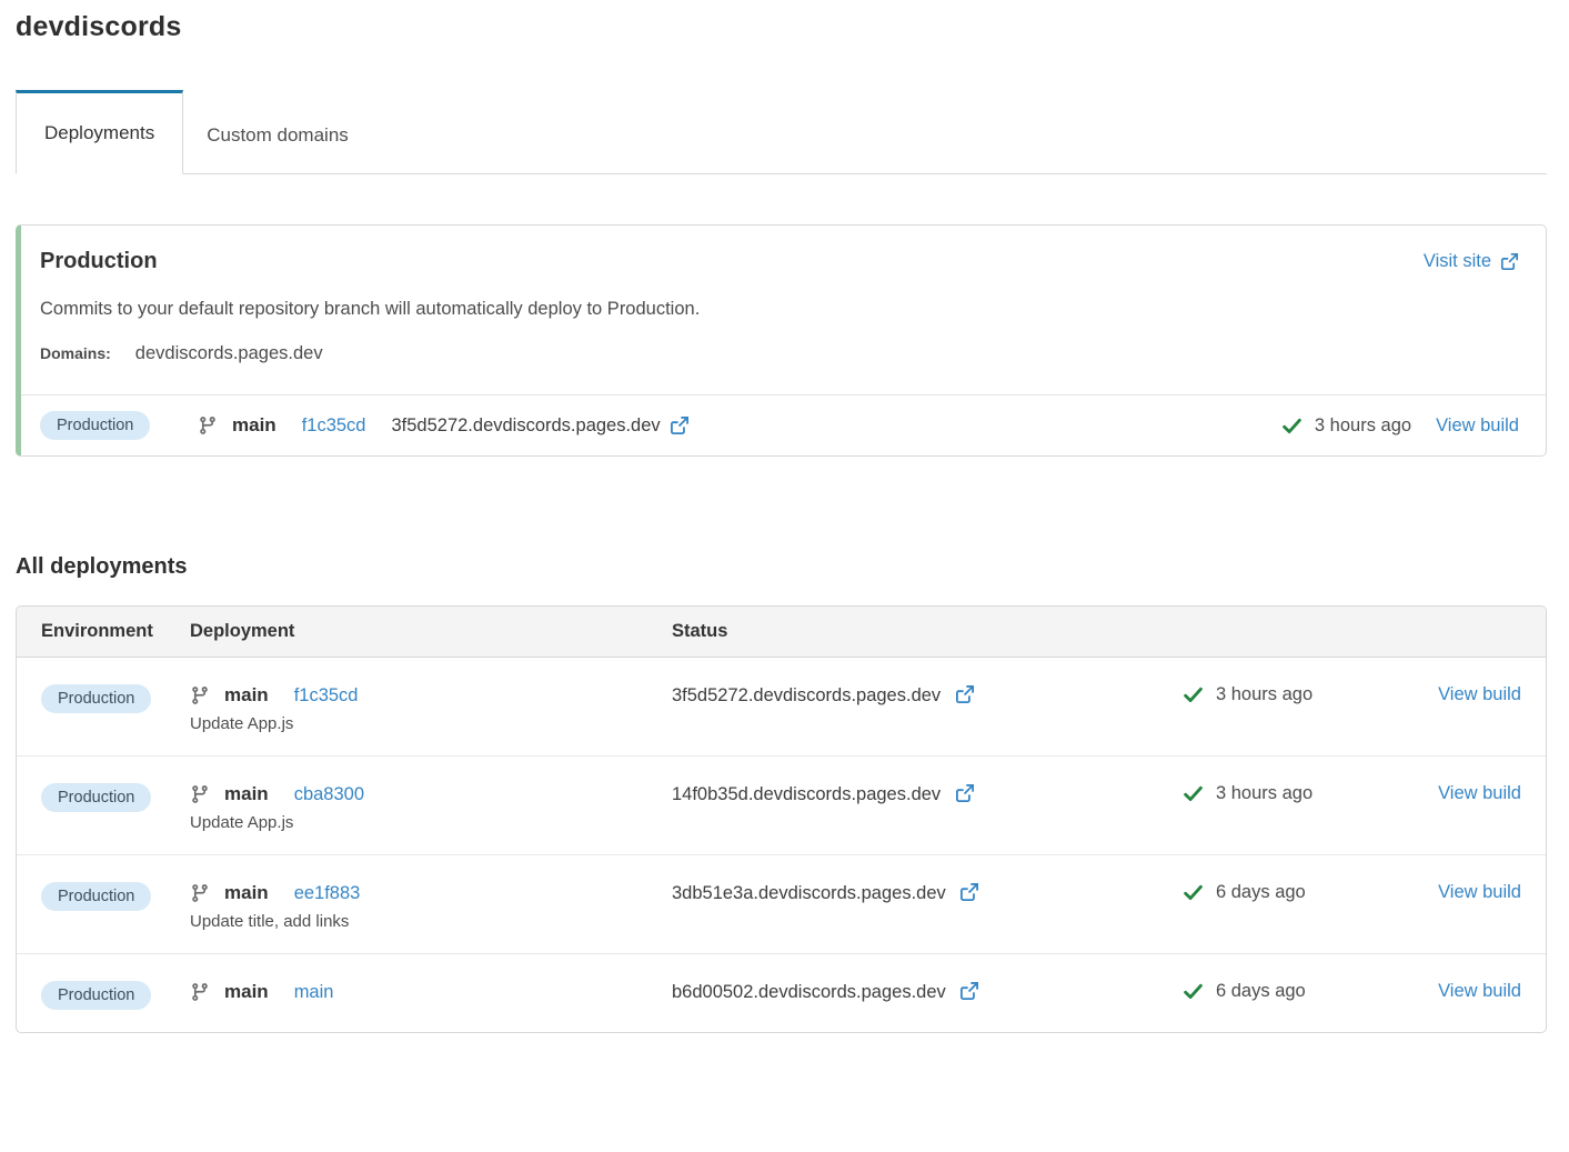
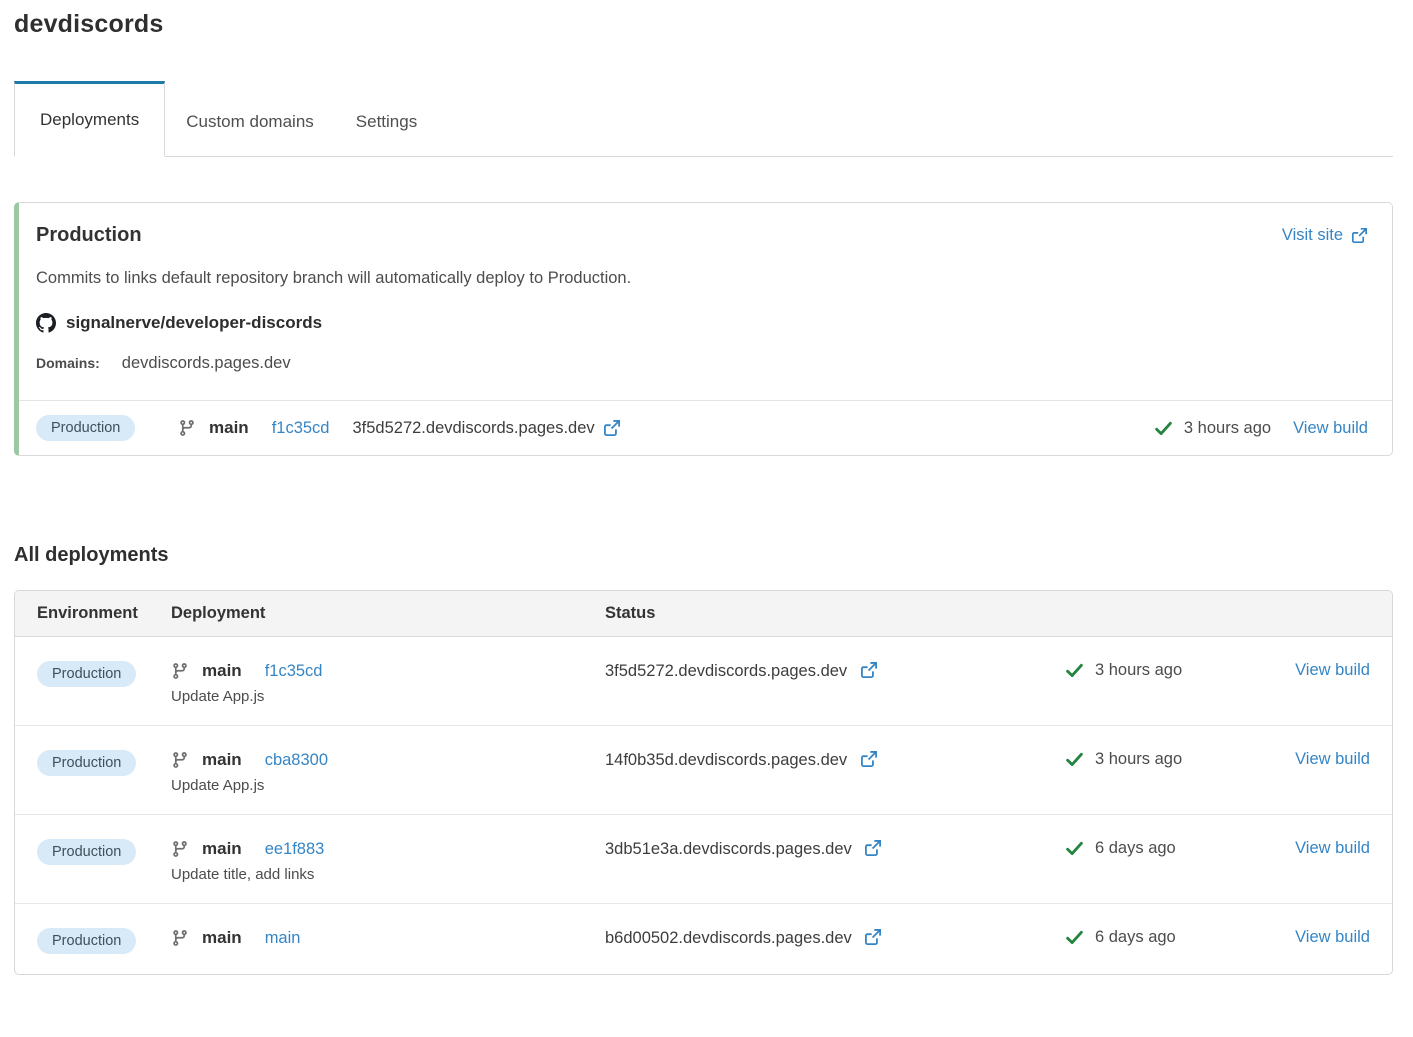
  devdiscords
  Deployments
  Custom domains
+ Settings
  Production
  Visit site
- Commits to your default repository branch will automatically deploy to Production.
+ Commits to links default repository branch will automatically deploy to Production.
+ signalnerve/developer-discords
  Domains:
  devdiscords.pages.dev
  Production
  main
  f1c35cd
  3f5d5272.devdiscords.pages.dev
  3 hours ago
  View build
  All deployments
  Environment
  Deployment
  Status
  Production
  main
  f1c35cd
  Update App.js
  3f5d5272.devdiscords.pages.dev
  3 hours ago
  View build
  Production
  main
  cba8300
  Update App.js
  14f0b35d.devdiscords.pages.dev
  3 hours ago
  View build
  Production
  main
  ee1f883
  Update title, add links
  3db51e3a.devdiscords.pages.dev
  6 days ago
  View build
  Production
  main
  main
  b6d00502.devdiscords.pages.dev
  6 days ago
  View build
